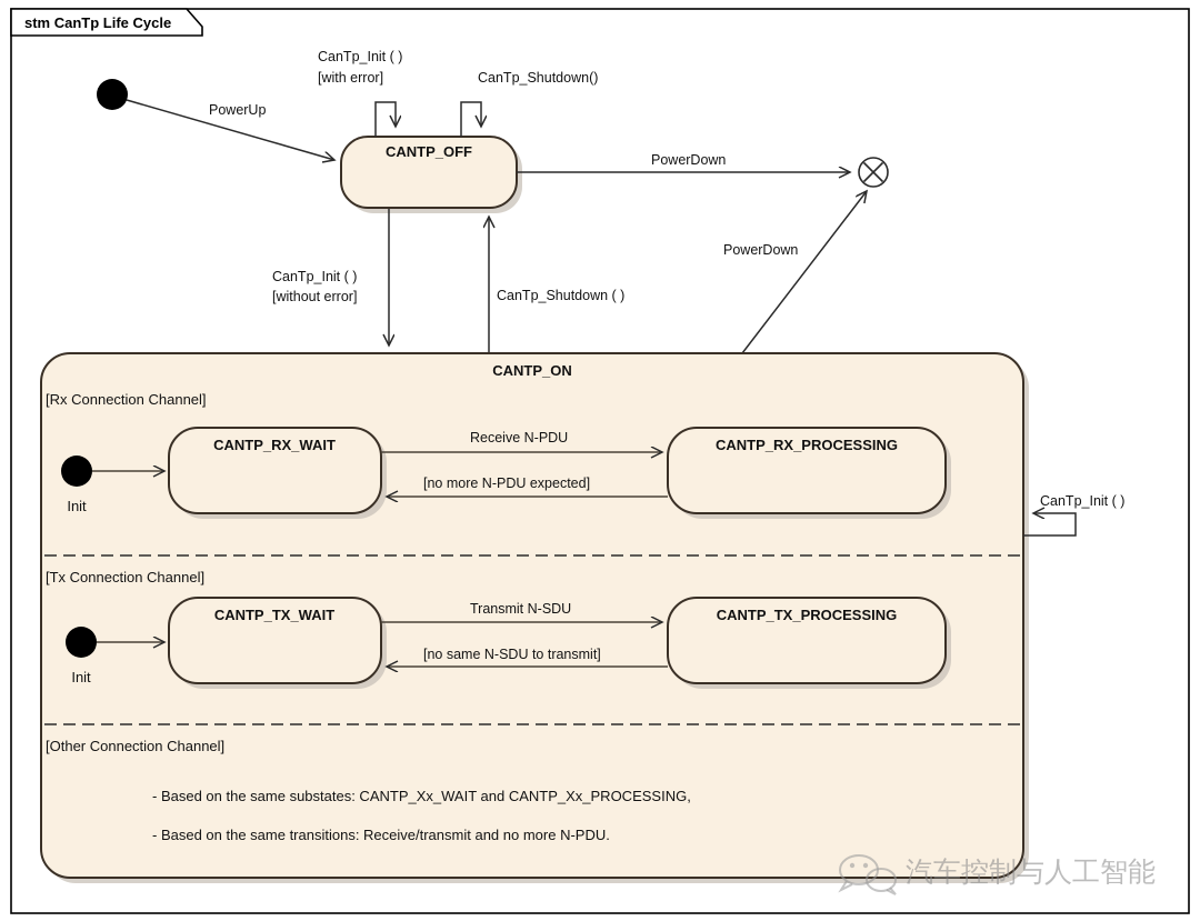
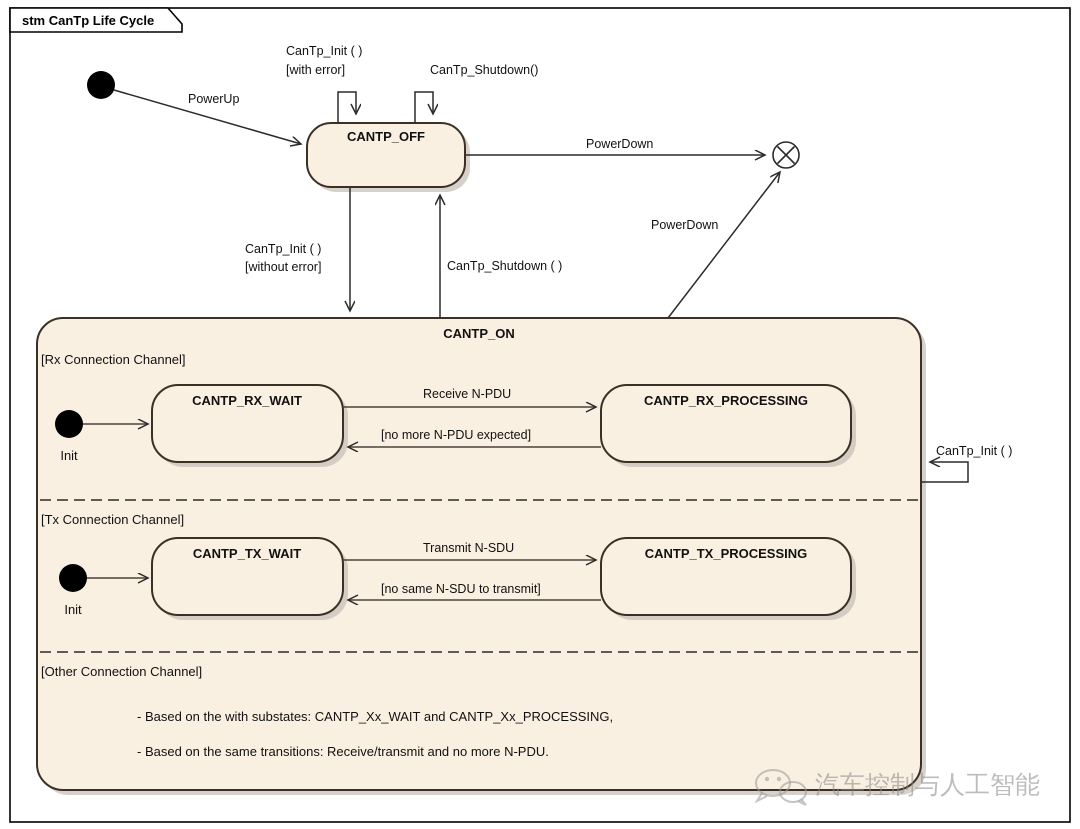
  stm CanTp Life Cycle
  CANTP_OFF
  CANTP_ON
  CANTP_RX_WAIT
  CANTP_RX_PROCESSING
  CANTP_TX_WAIT
  CANTP_TX_PROCESSING
  [Rx Connection Channel]
  [Tx Connection Channel]
  [Other Connection Channel]
- - Based on the same substates: CANTP_Xx_WAIT and CANTP_Xx_PROCESSING,
+ - Based on the with substates: CANTP_Xx_WAIT and CANTP_Xx_PROCESSING,
  - Based on the same transitions: Receive/transmit and no more N-PDU.
  Init
  Init
  PowerUp
  CanTp_Init ( )
  [with error]
  CanTp_Shutdown()
  PowerDown
  PowerDown
  CanTp_Init ( )
  [without error]
  CanTp_Shutdown ( )
  CanTp_Init ( )
  Receive N-PDU
  [no more N-PDU expected]
  Transmit N-SDU
  [no same N-SDU to transmit]
  汽车控制与人工智能
